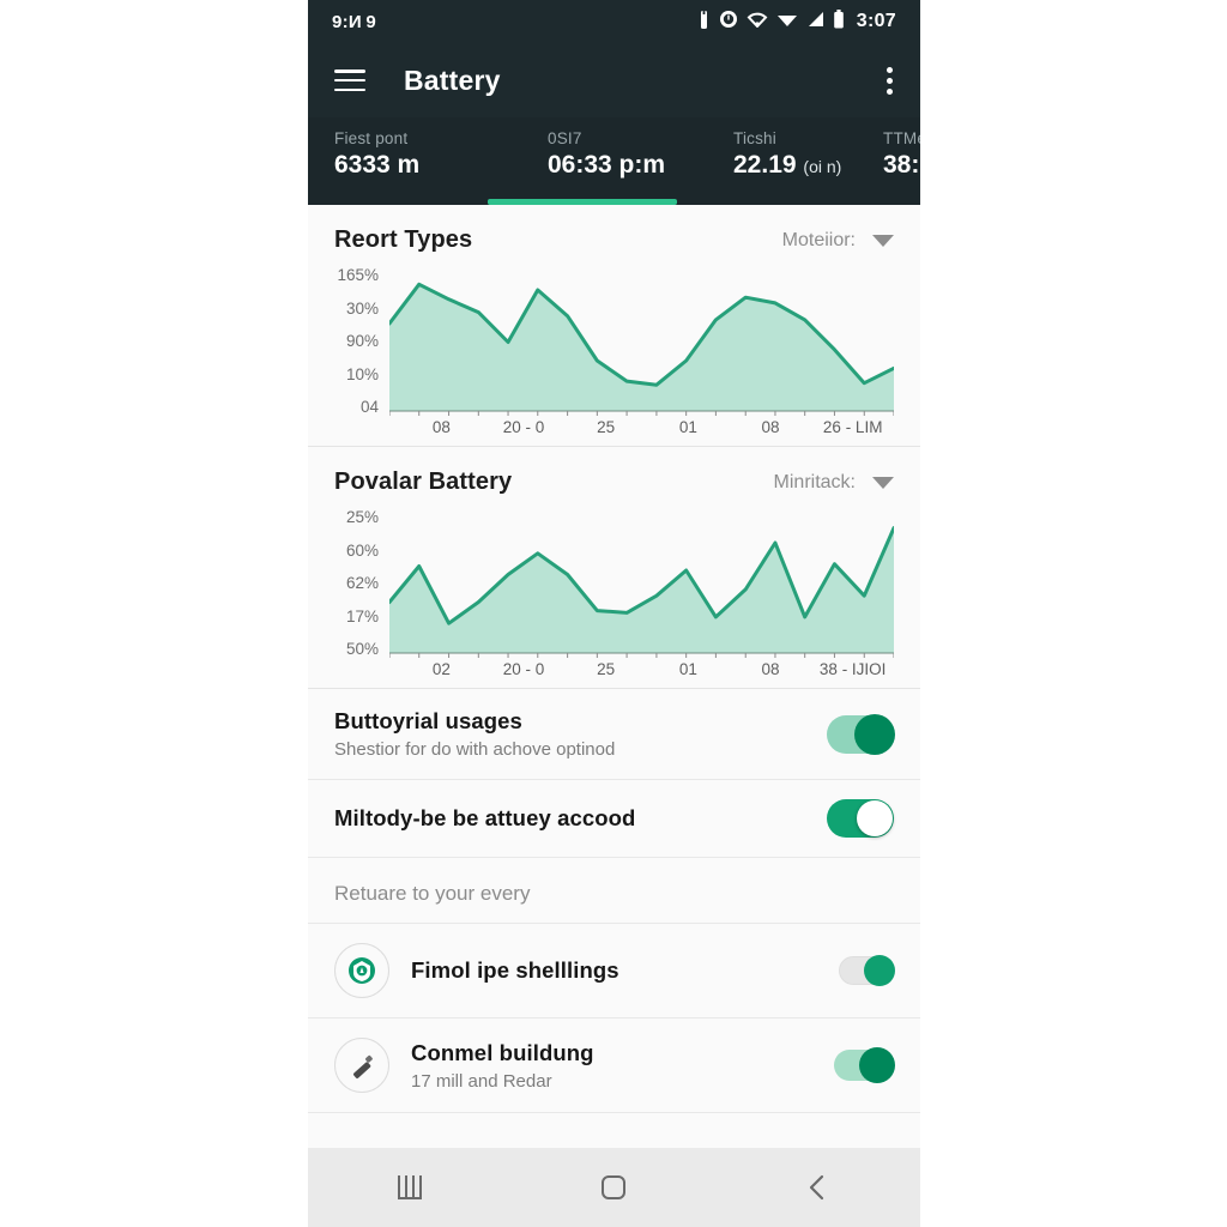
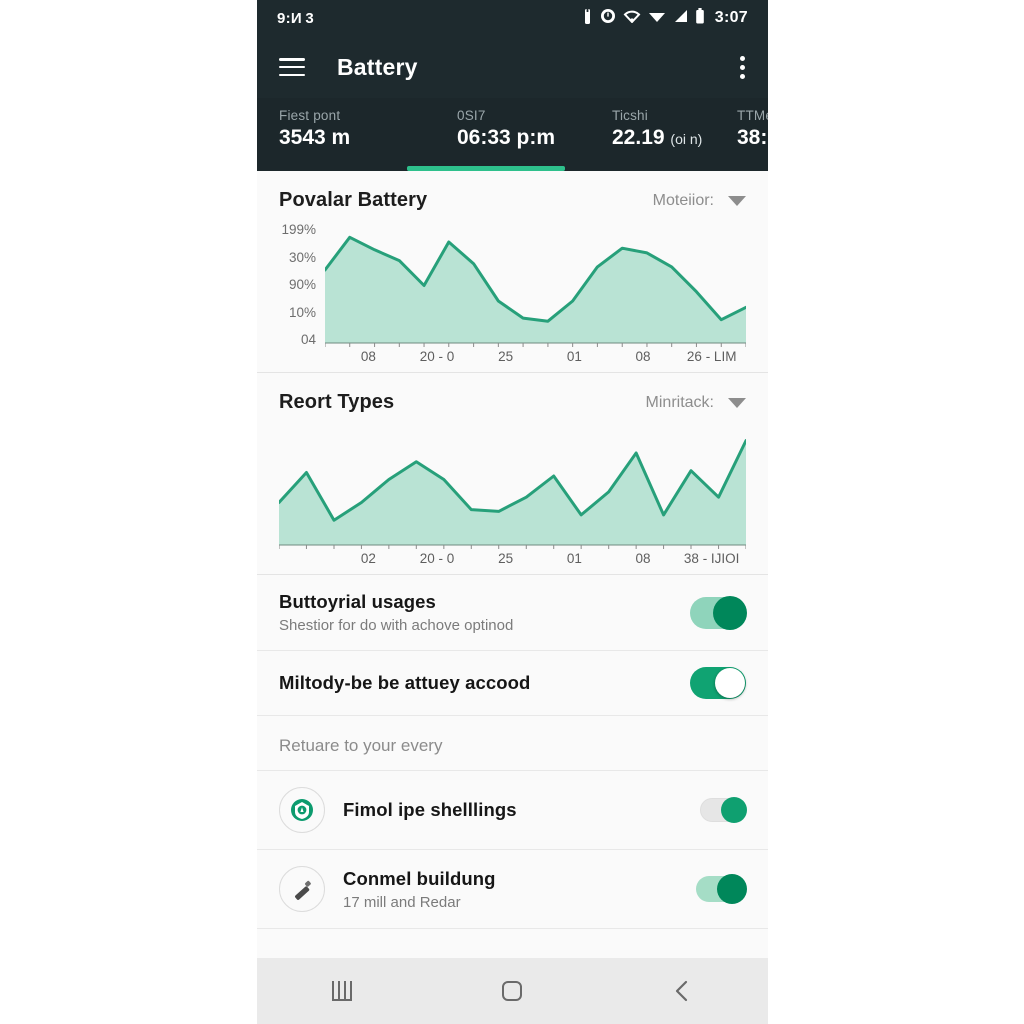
- 9:И 9
+ 9:И 3
  3:07
  Battery
  Fiest pont
- 6333 m
+ 3543 m
  0SI7
  06:33 p:m
  Ticshi
  22.19 (oi n)
  TTM
  38:
- Reort Types
+ Povalar Battery
  Moteiior:
- 165%
+ 199%
  30%
  90%
  10%
  04
  08
  20 - 0
  25
  01
  08
  26 - LIM
- Povalar Battery
+ Reort Types
  Minritack:
- 25%
- 60%
- 62%
- 17%
- 50%
  02
  20 - 0
  25
  01
  08
  38 - IJIOI
  Buttoyrial usages
  Shestior for do with achove optinod
  Miltody-be be attuey accood
  Retuare to your every
  Fimol ipe shelllings
  Conmel buildung
  17 mill and Redar
